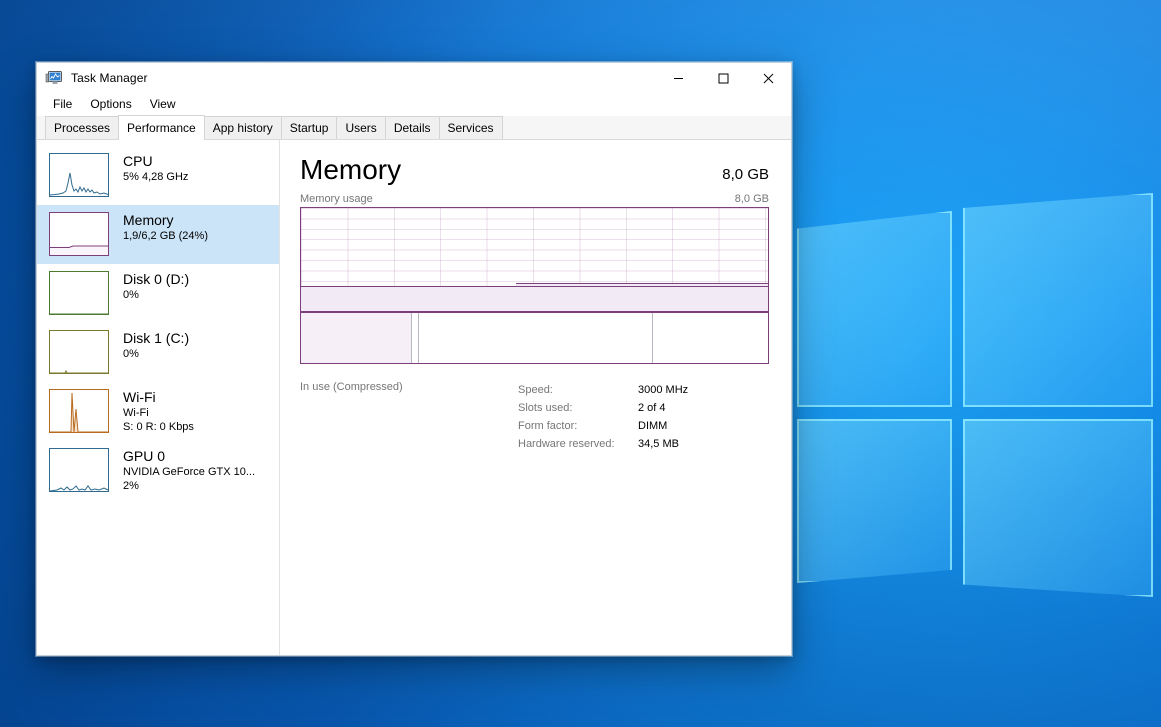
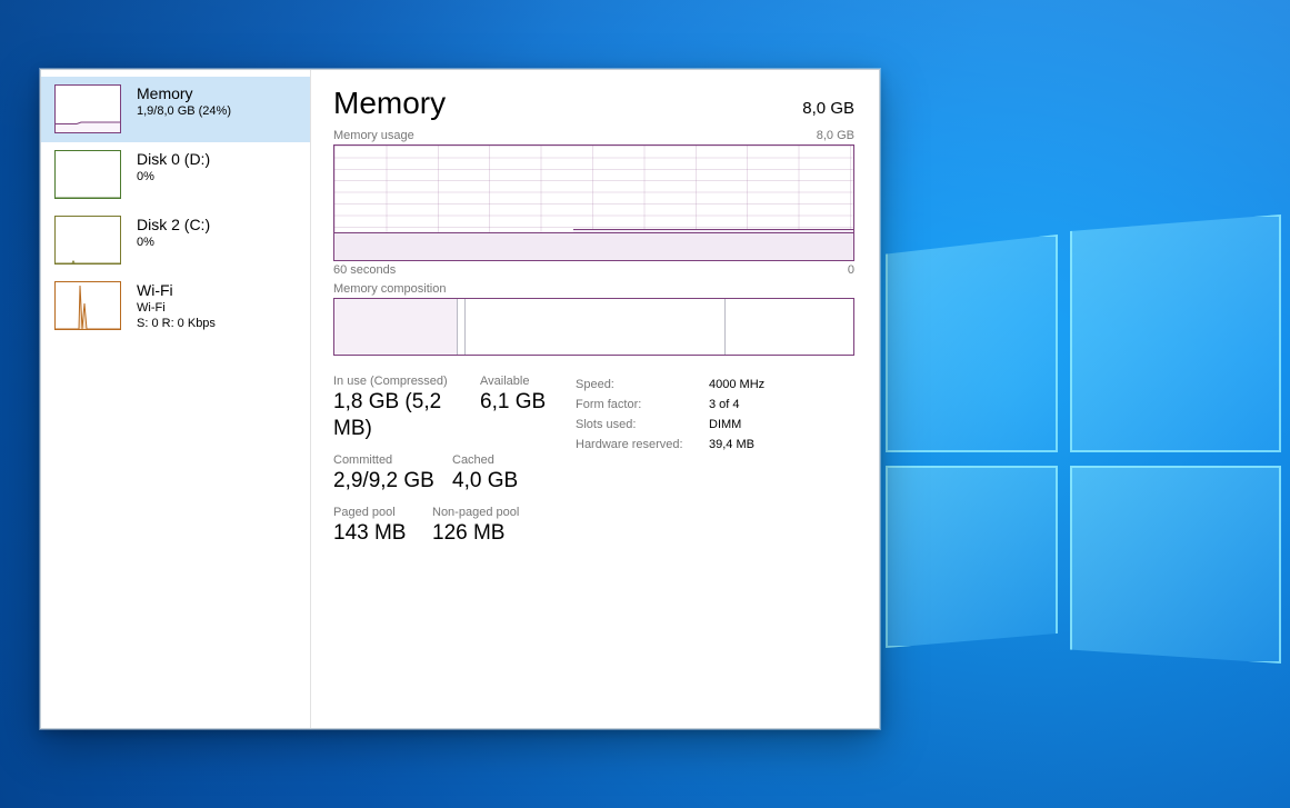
- Task Manager
- File
- Options
- View
- Processes
- Performance
- App history
- Startup
- Users
- Details
- Services
- CPU
- 5% 4,28 GHz
  Memory
- 1,9/6,2 GB (24%)
+ 1,9/8,0 GB (24%)
  Disk 0 (D:)
  0%
- Disk 1 (C:)
+ Disk 2 (C:)
  0%
  Wi-Fi
  Wi-Fi
  S: 0 R: 0 Kbps
- GPU 0
- NVIDIA GeForce GTX 10...
- 2%
  Memory
  8,0 GB
  Memory usage
  8,0 GB
+ 60 seconds
+ 0
+ Memory composition
  In use (Compressed)
+ 1,8 GB (5,2 MB)
+ Available
+ 6,1 GB
+ Committed
+ 2,9/9,2 GB
+ Cached
+ 4,0 GB
+ Paged pool
+ 143 MB
+ Non-paged pool
+ 126 MB
  Speed:
- 3000 MHz
+ 4000 MHz
- Slots used:
+ Form factor:
- 2 of 4
+ 3 of 4
- Form factor:
+ Slots used:
  DIMM
  Hardware reserved:
- 34,5 MB
+ 39,4 MB
